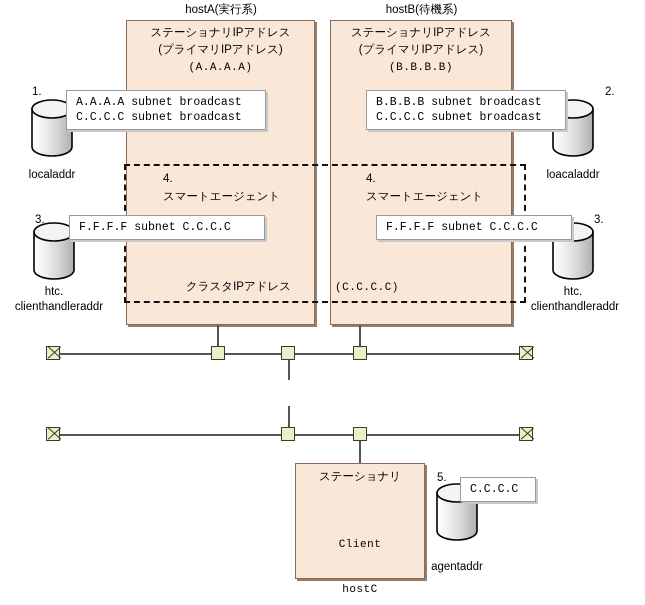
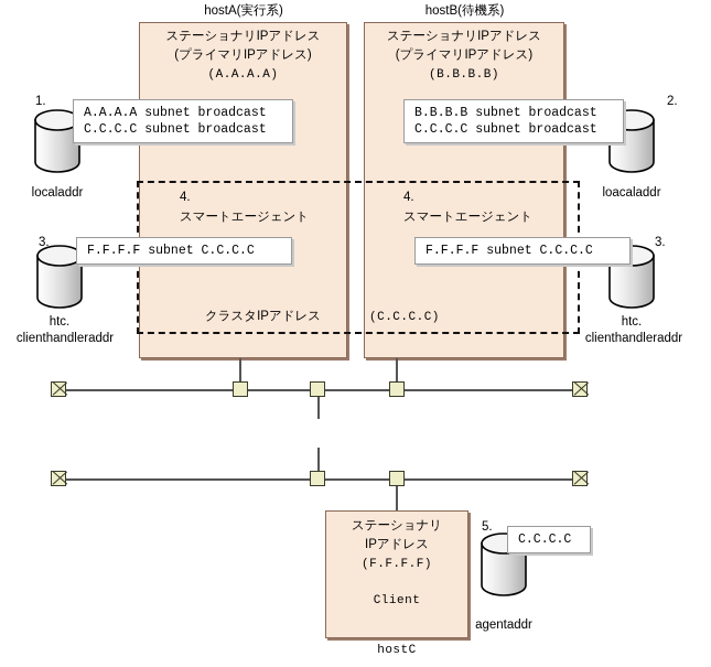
  hostA(実行系)
  ステーショナリIPアドレス
  (プライマリIPアドレス)
  (A.A.A.A)
  hostB(待機系)
  ステーショナリIPアドレス
  (プライマリIPアドレス)
  (B.B.B.B)
  4.
  スマートエージェント
  4.
  スマートエージェント
  クラスタIPアドレス
  (C.C.C.C)
  1.
  localaddr
  A.A.A.A subnet broadcast
  C.C.C.C subnet broadcast
  2.
  loacaladdr
  B.B.B.B subnet broadcast
  C.C.C.C subnet broadcast
  3.
  htc.
  clienthandleraddr
  F.F.F.F subnet C.C.C.C
  3.
  htc.
  clienthandleraddr
  F.F.F.F subnet C.C.C.C
  ステーショナリ
+ IPアドレス
+ (F.F.F.F)
  Client
  hostC
  5.
  agentaddr
  C.C.C.C
